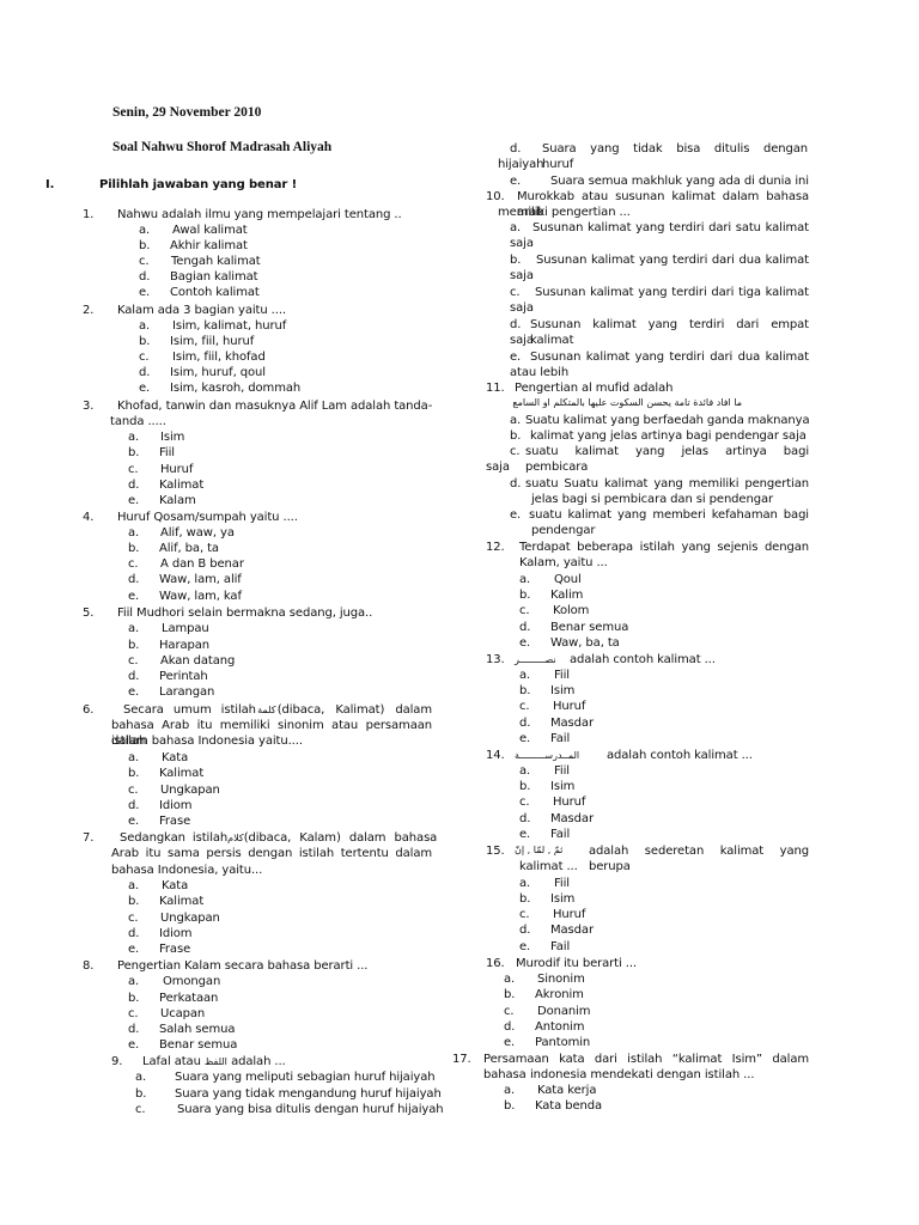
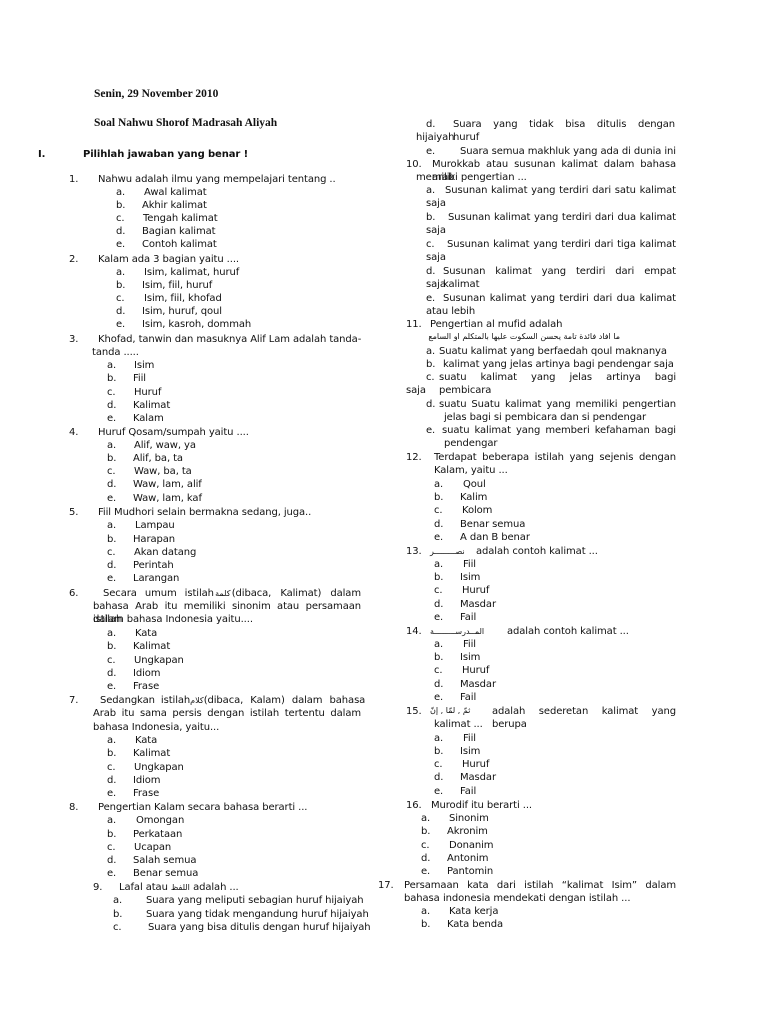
  Senin, 29 November 2010
  Soal Nahwu Shorof Madrasah Aliyah
  I.
  Pilihlah jawaban yang benar !
  1.
  Nahwu adalah ilmu yang mempelajari tentang ..
  a.
  Awal kalimat
  b.
  Akhir kalimat
  c.
  Tengah kalimat
  d.
  Bagian kalimat
  e.
  Contoh kalimat
  2.
  Kalam ada 3 bagian yaitu ....
  a.
  Isim, kalimat, huruf
  b.
  Isim, fiil, huruf
  c.
  Isim, fiil, khofad
  d.
  Isim, huruf, qoul
  e.
  Isim, kasroh, dommah
  3.
  Khofad, tanwin dan masuknya Alif Lam adalah tanda-
  tanda .....
  a.
  Isim
  b.
  Fiil
  c.
  Huruf
  d.
  Kalimat
  e.
  Kalam
  4.
  Huruf Qosam/sumpah yaitu ....
  a.
  Alif, waw, ya
  b.
  Alif, ba, ta
  c.
- A dan B benar
+ Waw, ba, ta
  d.
  Waw, lam, alif
  e.
  Waw, lam, kaf
  5.
  Fiil Mudhori selain bermakna sedang, juga..
  a.
  Lampau
  b.
  Harapan
  c.
  Akan datang
  d.
  Perintah
  e.
  Larangan
  6.
  Secara umum istilah
  كلمة
  (dibaca, Kalimat) dalam
  bahasa Arab itu memiliki sinonim atau persamaan istilah
  dalam bahasa Indonesia yaitu....
  a.
  Kata
  b.
  Kalimat
  c.
  Ungkapan
  d.
  Idiom
  e.
  Frase
  7.
  Sedangkan istilah
  كلام
  (dibaca, Kalam) dalam bahasa
  Arab itu sama persis dengan istilah tertentu dalam
  bahasa Indonesia, yaitu...
  a.
  Kata
  b.
  Kalimat
  c.
  Ungkapan
  d.
  Idiom
  e.
  Frase
  8.
  Pengertian Kalam secara bahasa berarti ...
  a.
  Omongan
  b.
  Perkataan
  c.
  Ucapan
  d.
  Salah semua
  e.
  Benar semua
  9.
  Lafal atau اللفظ adalah ...
  a.
  Suara yang meliputi sebagian huruf hijaiyah
  b.
  Suara yang tidak mengandung huruf hijaiyah
  c.
  Suara yang bisa ditulis dengan huruf hijaiyah
  d.
  Suara yang tidak bisa ditulis dengan huruf
  hijaiyah
  e.
  Suara semua makhluk yang ada di dunia ini
  10.
  Murokkab atau susunan kalimat dalam bahasa arab
  memiliki pengertian ...
  a.
  Susunan kalimat yang terdiri dari satu kalimat
  saja
  b.
  Susunan kalimat yang terdiri dari dua kalimat
  saja
  c.
  Susunan kalimat yang terdiri dari tiga kalimat
  saja
  d.
  Susunan kalimat yang terdiri dari empat kalimat
  saja
  e.
  Susunan kalimat yang terdiri dari dua kalimat
  atau lebih
  11.
  Pengertian al mufid adalah
  ما افاد فائدة تامة يحسن السكوت عليها بالمتكلم او السامع
  a.
- Suatu kalimat yang berfaedah ganda maknanya
+ Suatu kalimat yang berfaedah qoul maknanya
  b.
  kalimat yang jelas artinya bagi pendengar saja
  c.
  suatu kalimat yang jelas artinya bagi pembicara
  saja
  d.
  suatu Suatu kalimat yang memiliki pengertian
  jelas bagi si pembicara dan si pendengar
  e.
  suatu kalimat yang memberi kefahaman bagi
  pendengar
  12.
  Terdapat beberapa istilah yang sejenis dengan
  Kalam, yaitu ...
  a.
  Qoul
  b.
  Kalim
  c.
  Kolom
  d.
  Benar semua
  e.
- Waw, ba, ta
+ A dan B benar
  13.
  نصـــــــــر
  adalah contoh kalimat ...
  a.
  Fiil
  b.
  Isim
  c.
  Huruf
  d.
  Masdar
  e.
  Fail
  14.
  المــدرســـــــــة
  adalah contoh kalimat ...
  a.
  Fiil
  b.
  Isim
  c.
  Huruf
  d.
  Masdar
  e.
  Fail
  15.
  ثمّ , لمّا , إنّ
  adalah sederetan kalimat yang berupa
  kalimat ...
  a.
  Fiil
  b.
  Isim
  c.
  Huruf
  d.
  Masdar
  e.
  Fail
  16.
  Murodif itu berarti ...
  a.
  Sinonim
  b.
  Akronim
  c.
  Donanim
  d.
  Antonim
  e.
  Pantomin
  17.
  Persamaan kata dari istilah “kalimat Isim” dalam bahasa
  indonesia mendekati dengan istilah ...
  a.
  Kata kerja
  b.
  Kata benda
